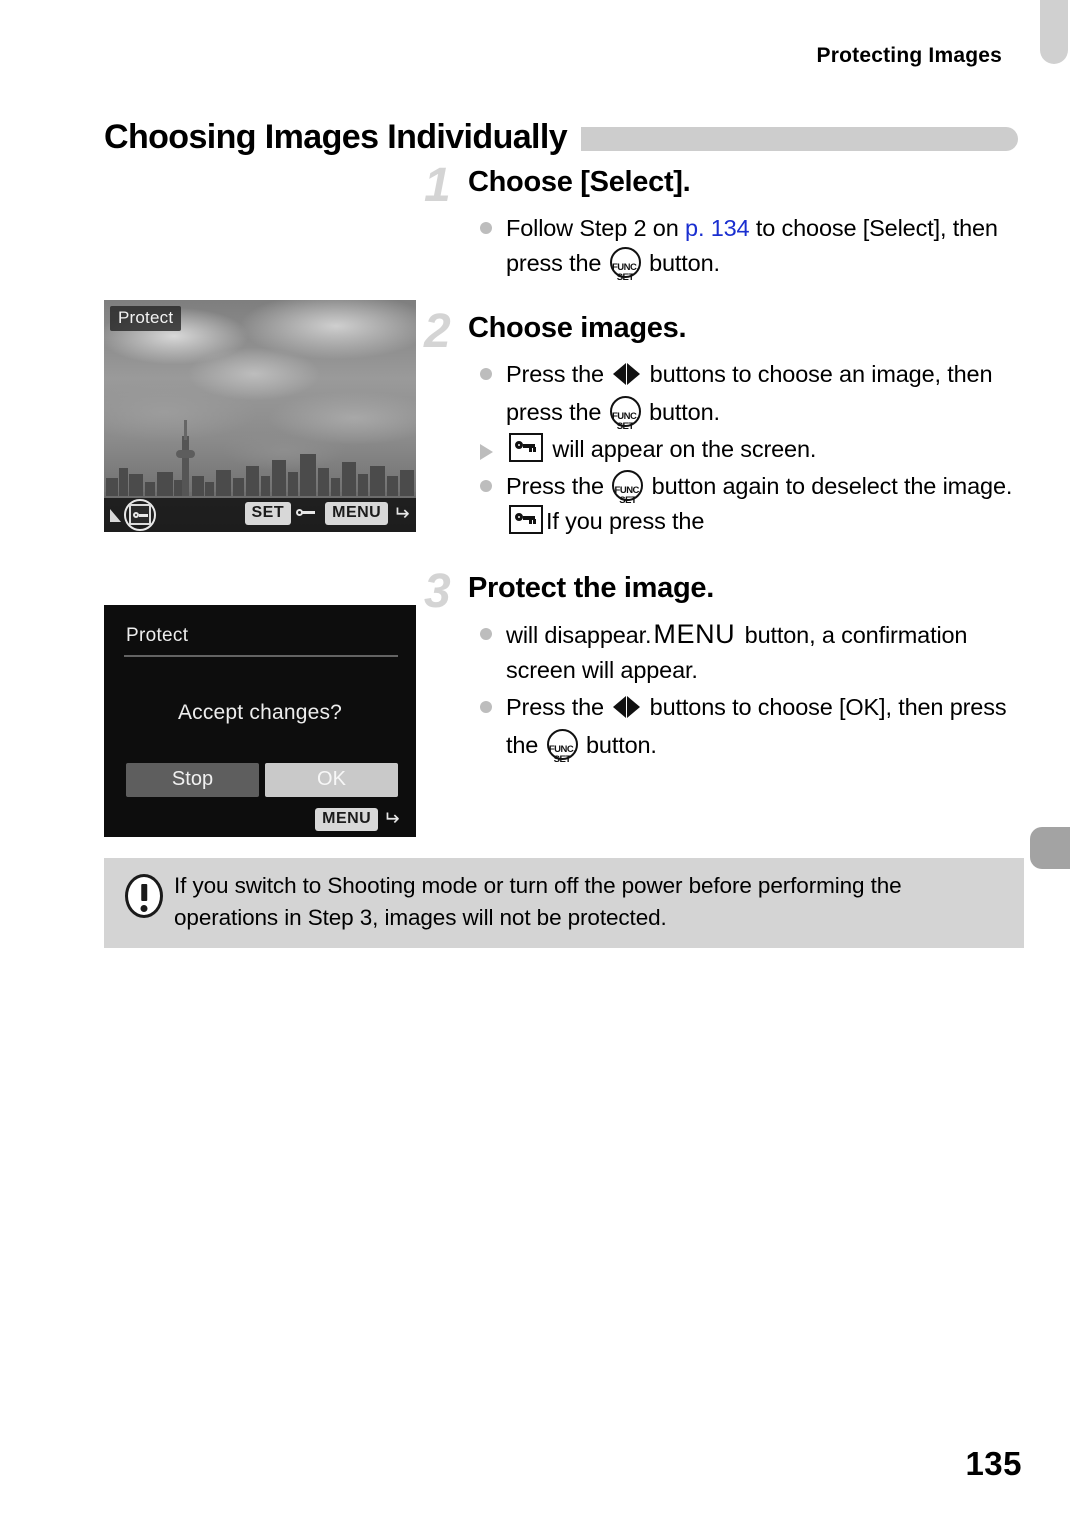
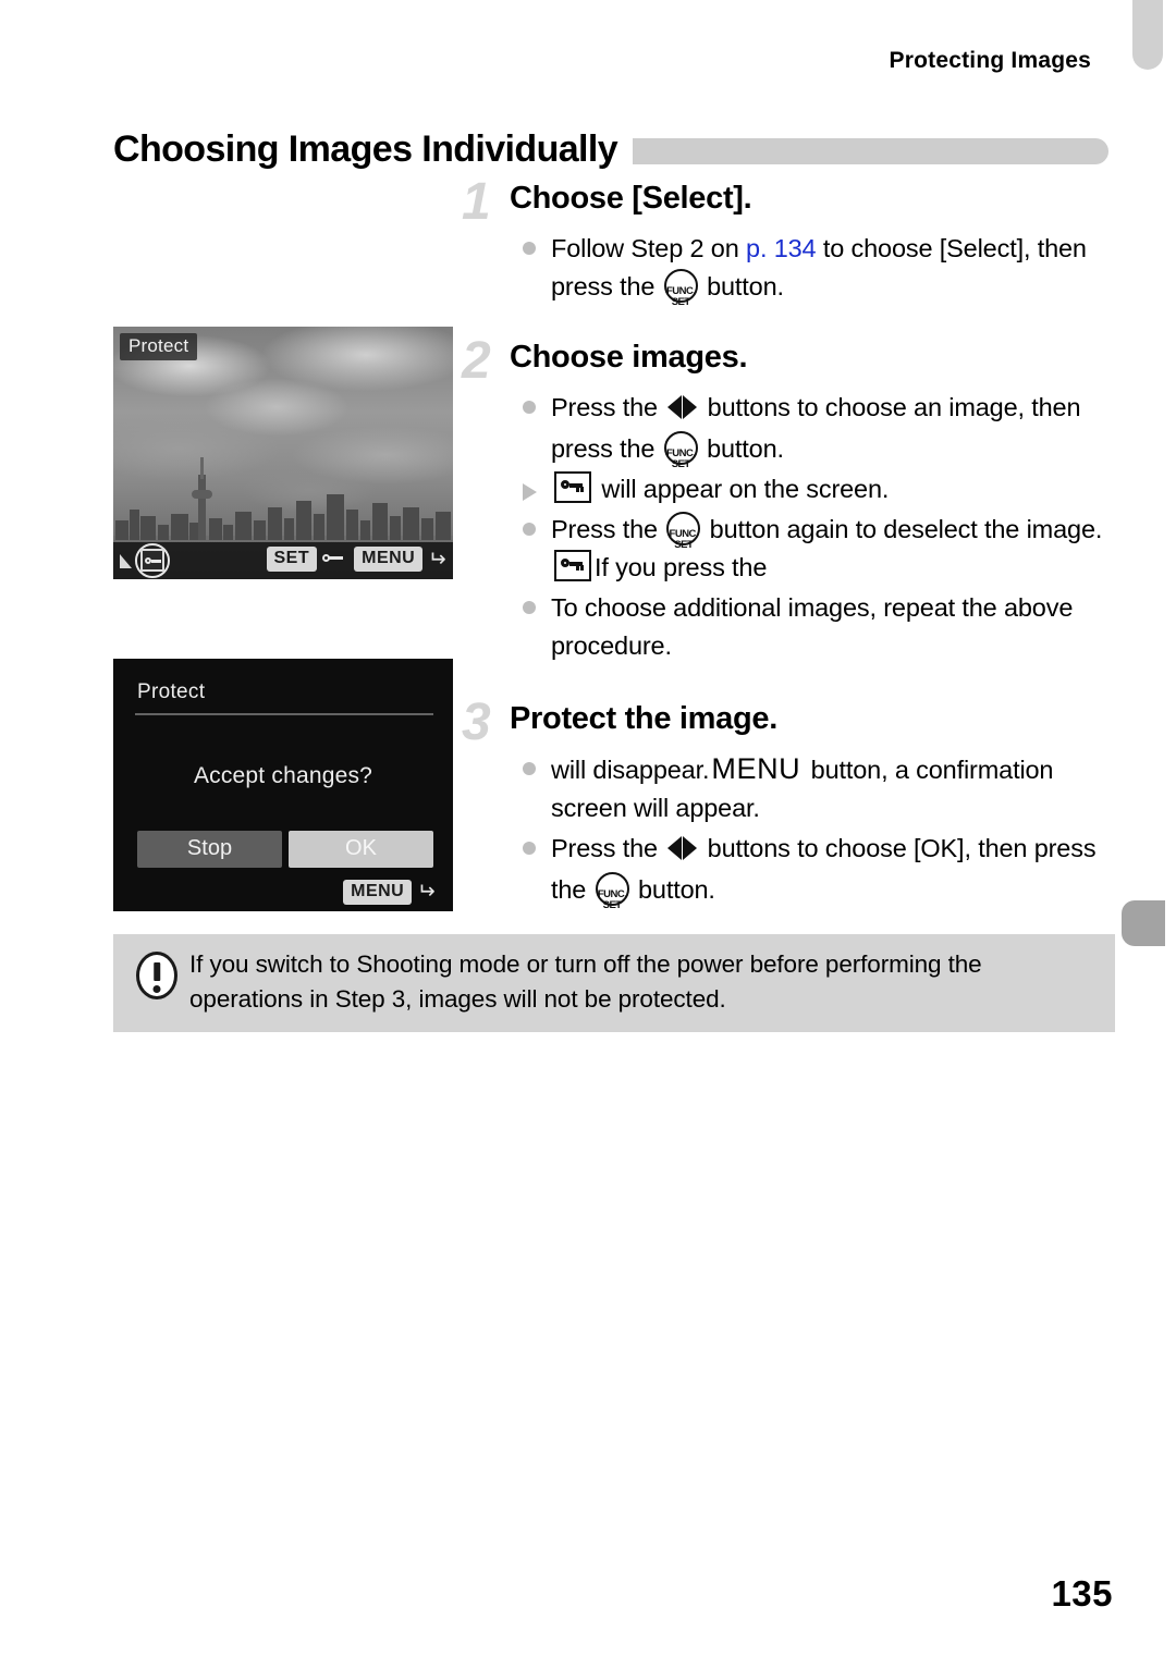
  Protecting Images
  Choosing Images Individually
  Protect
  SET
  MENU
  Protect
  Accept changes?
  Stop
  OK
  MENU
  1
  Choose [Select].
  Follow Step 2 on p. 134 to choose [Select], then press the
  FUNC.
  SET
  button.
  2
  Choose images.
  Press the buttons to choose an image, then press the
  FUNC.
  SET
  button.
  will appear on the screen.
  Press the
  FUNC.
  SET
  button again to deselect the image. If you press the
+ To choose additional images, repeat the above procedure.
  3
  Protect the image.
  will disappear.MENU button, a confirmation screen will appear.
  Press the buttons to choose [OK], then press the
  FUNC.
  SET
  button.
  If you switch to Shooting mode or turn off the power before performing the operations in Step 3, images will not be protected.
  135
